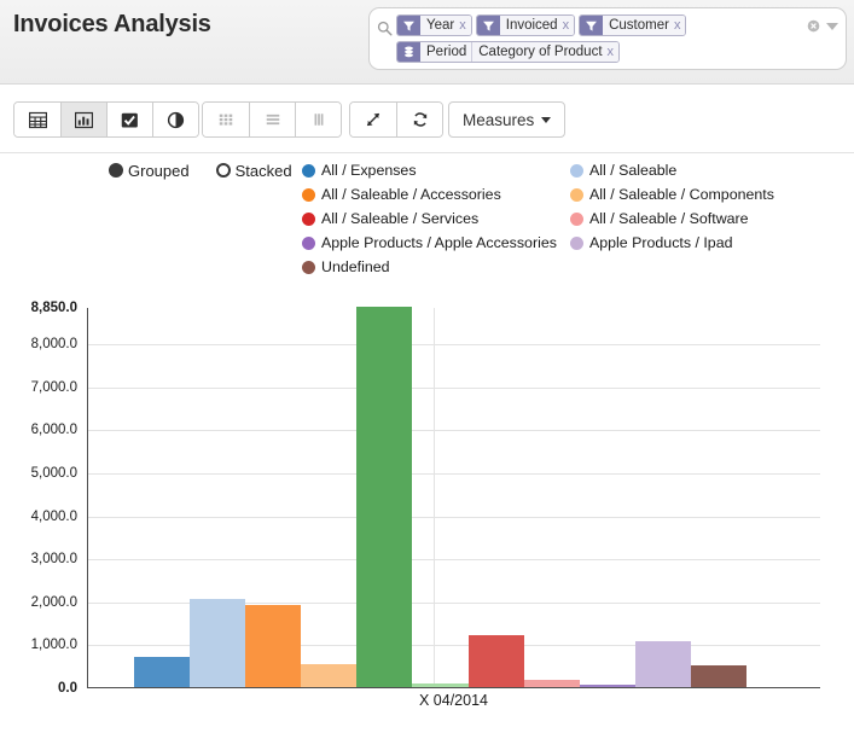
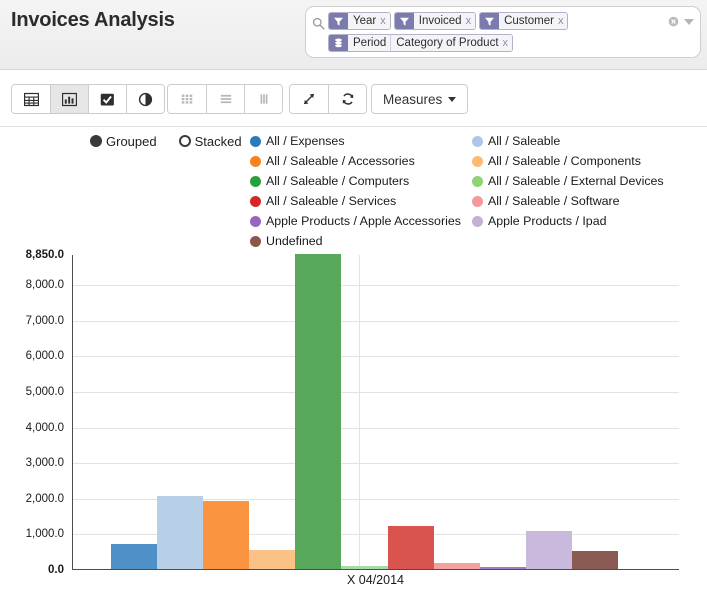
  Invoices Analysis
  Year
  x
  Invoiced
  x
  Customer
  x
  Period
  Category of Product
  x
  Measures
  Grouped
  Stacked
  All / Expenses
  All / Saleable
  All / Saleable / Accessories
  All / Saleable / Components
+ All / Saleable / Computers
+ All / Saleable / External Devices
  All / Saleable / Services
  All / Saleable / Software
  Apple Products / Apple Accessories
  Apple Products / Ipad
  Undefined
  0.0
  1,000.0
  2,000.0
  3,000.0
  4,000.0
  5,000.0
  6,000.0
  7,000.0
  8,000.0
  8,850.0
  X 04/2014
